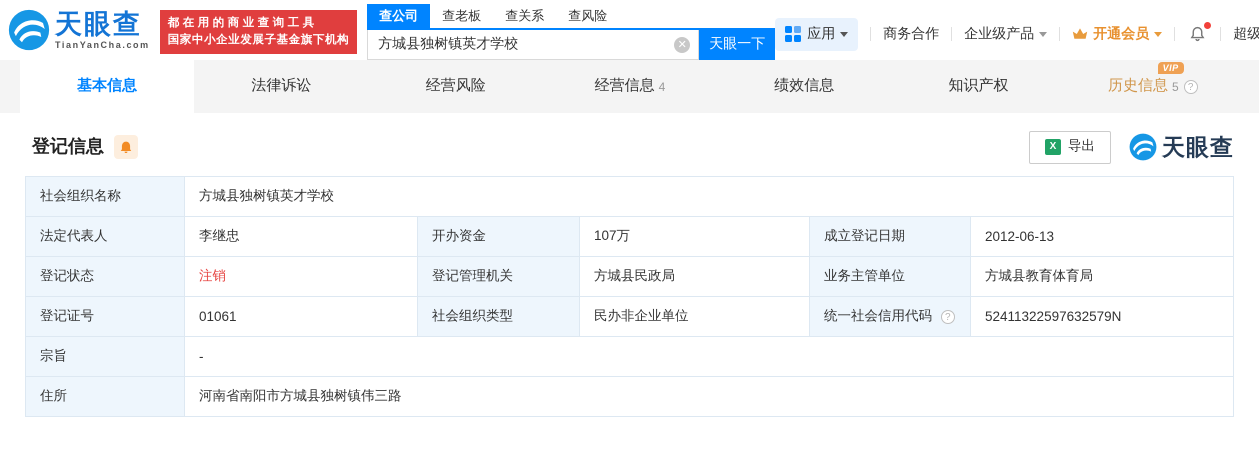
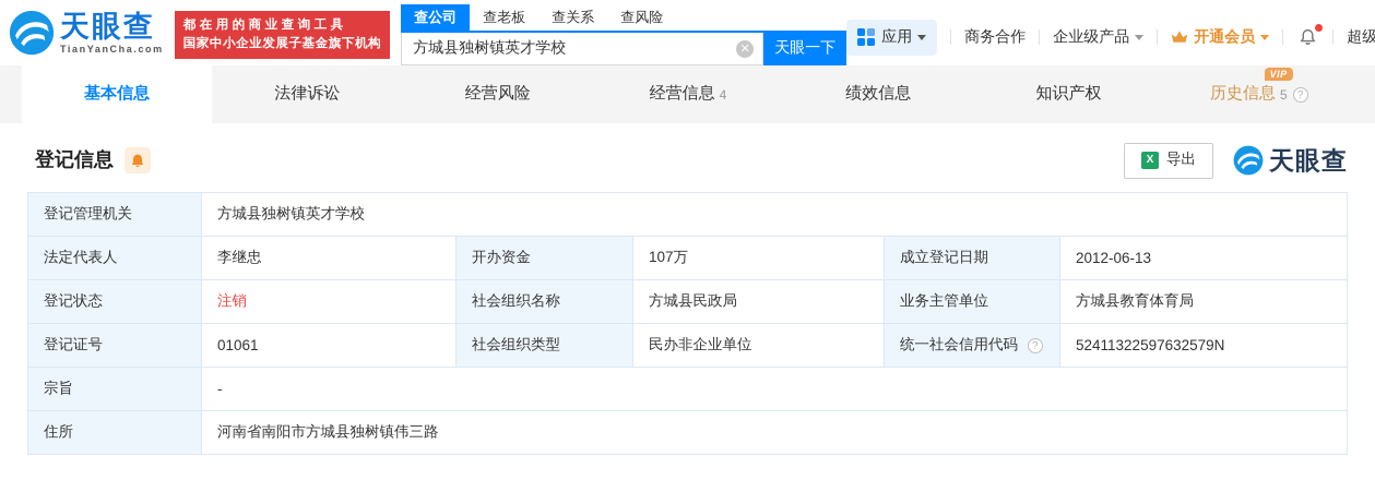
  天眼查
  TianYanCha.com
  都在用的商业查询工具
  国家中小企业发展子基金旗下机构
  查公司
  查老板
  查关系
  查风险
  方城县独树镇英才学校
  ✕
  天眼一下
  应用
  商务合作
  企业级产品
  开通会员
  基本信息
  法律诉讼
  经营风险
  经营信息
  4
  绩效信息
  知识产权
  VIP
  历史信息
  5
  ?
  登记信息
  X
  导出
  天眼查
- 社会组织名称	方城县独树镇英才学校
+ 登记管理机关	方城县独树镇英才学校
  法定代表人	李继忠	开办资金	107万	成立登记日期	2012-06-13
- 登记状态	注销	登记管理机关	方城县民政局	业务主管单位	方城县教育体育局
+ 登记状态	注销	社会组织名称	方城县民政局	业务主管单位	方城县教育体育局
  登记证号	01061	社会组织类型	民办非企业单位	统一社会信用代码 ?	52411322597632579N
  宗旨	-
  住所	河南省南阳市方城县独树镇伟三路
